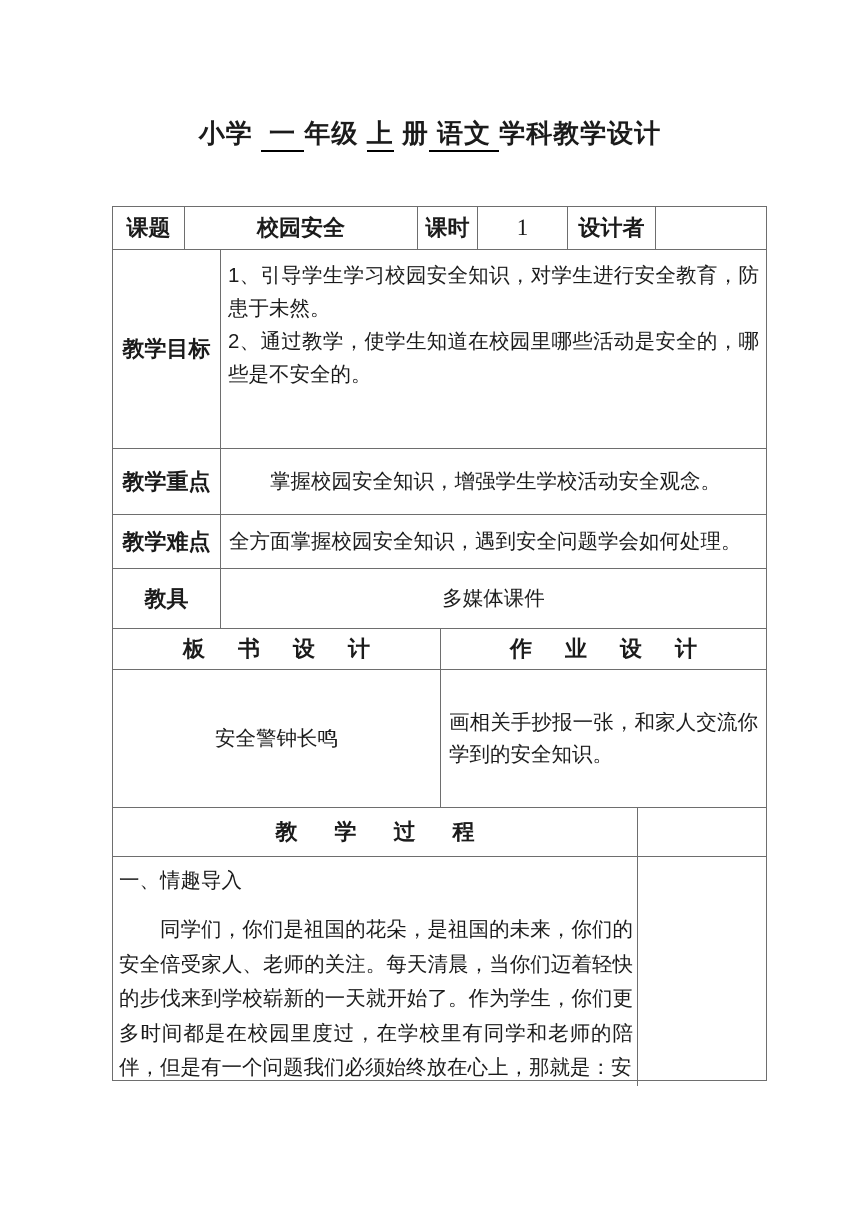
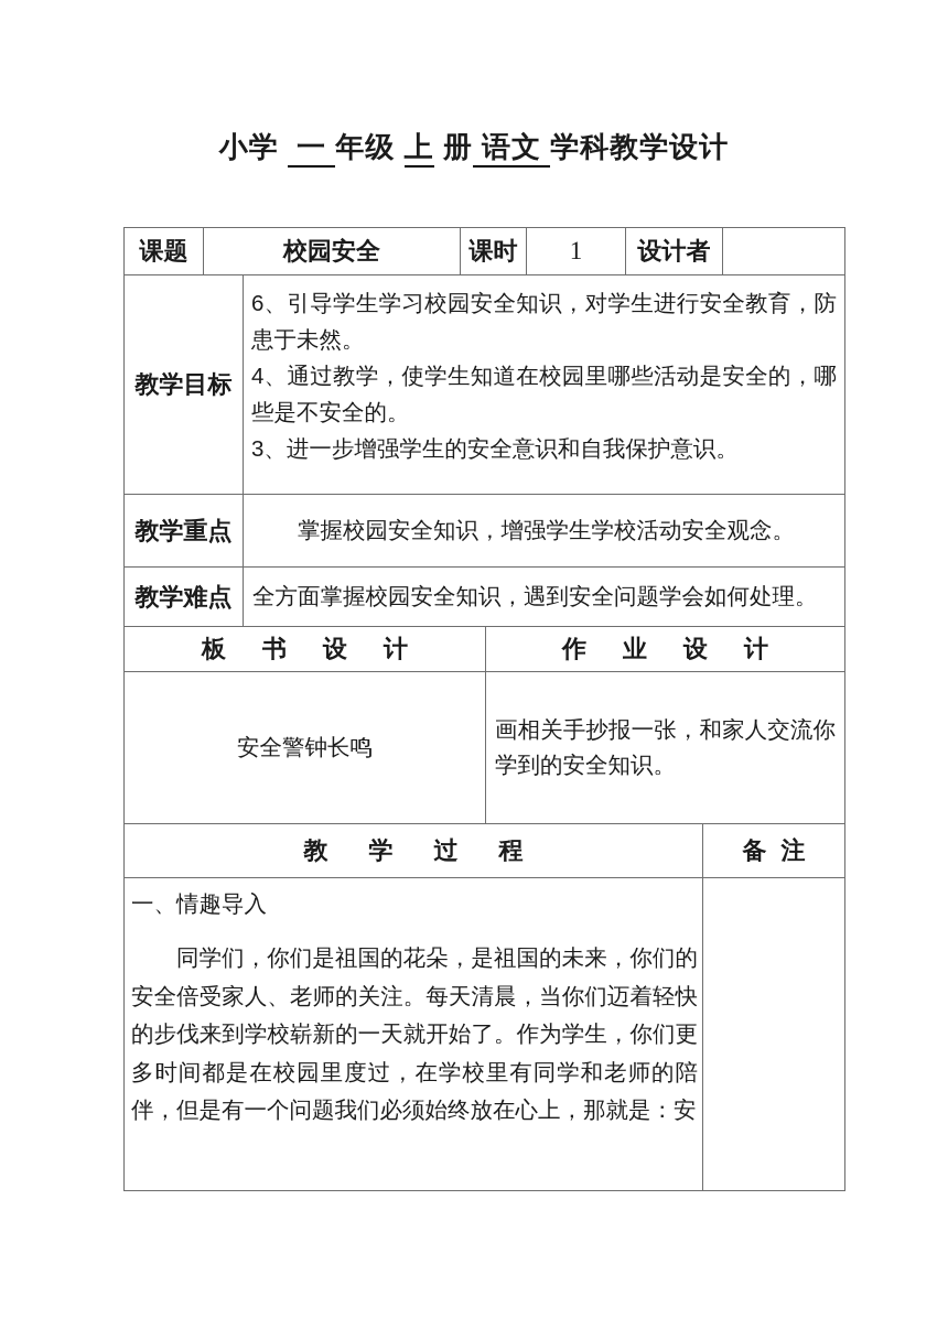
  小学 一 年级 上 册 语文 学科教学设计
  课题
  校园安全
  课时
  1
  设计者
  教学目标
- 1、引导学生学习校园安全知识，对学生进行安全教育，防患于未然。
+ 6、引导学生学习校园安全知识，对学生进行安全教育，防患于未然。
- 2、通过教学，使学生知道在校园里哪些活动是安全的，哪些是不安全的。
+ 4、通过教学，使学生知道在校园里哪些活动是安全的，哪些是不安全的。
+ 3、进一步增强学生的安全意识和自我保护意识。
  教学重点
  掌握校园安全知识，增强学生学校活动安全观念。
  教学难点
  全方面掌握校园安全知识，遇到安全问题学会如何处理。
- 教具
- 多媒体课件
  板书设计
  作业设计
  安全警钟长鸣
  画相关手抄报一张，和家人交流你学到的安全知识。
  教学过程
+ 备注
  一、情趣导入
  同学们，你们是祖国的花朵，是祖国的未来，你们的安全倍受家人、老师的关注。每天清晨，当你们迈着轻快的步伐来到学校崭新的一天就开始了。作为学生，你们更多时间都是在校园里度过，在学校里有同学和老师的陪伴，但是有一个问题我们必须始终放在心上，那就是：安
